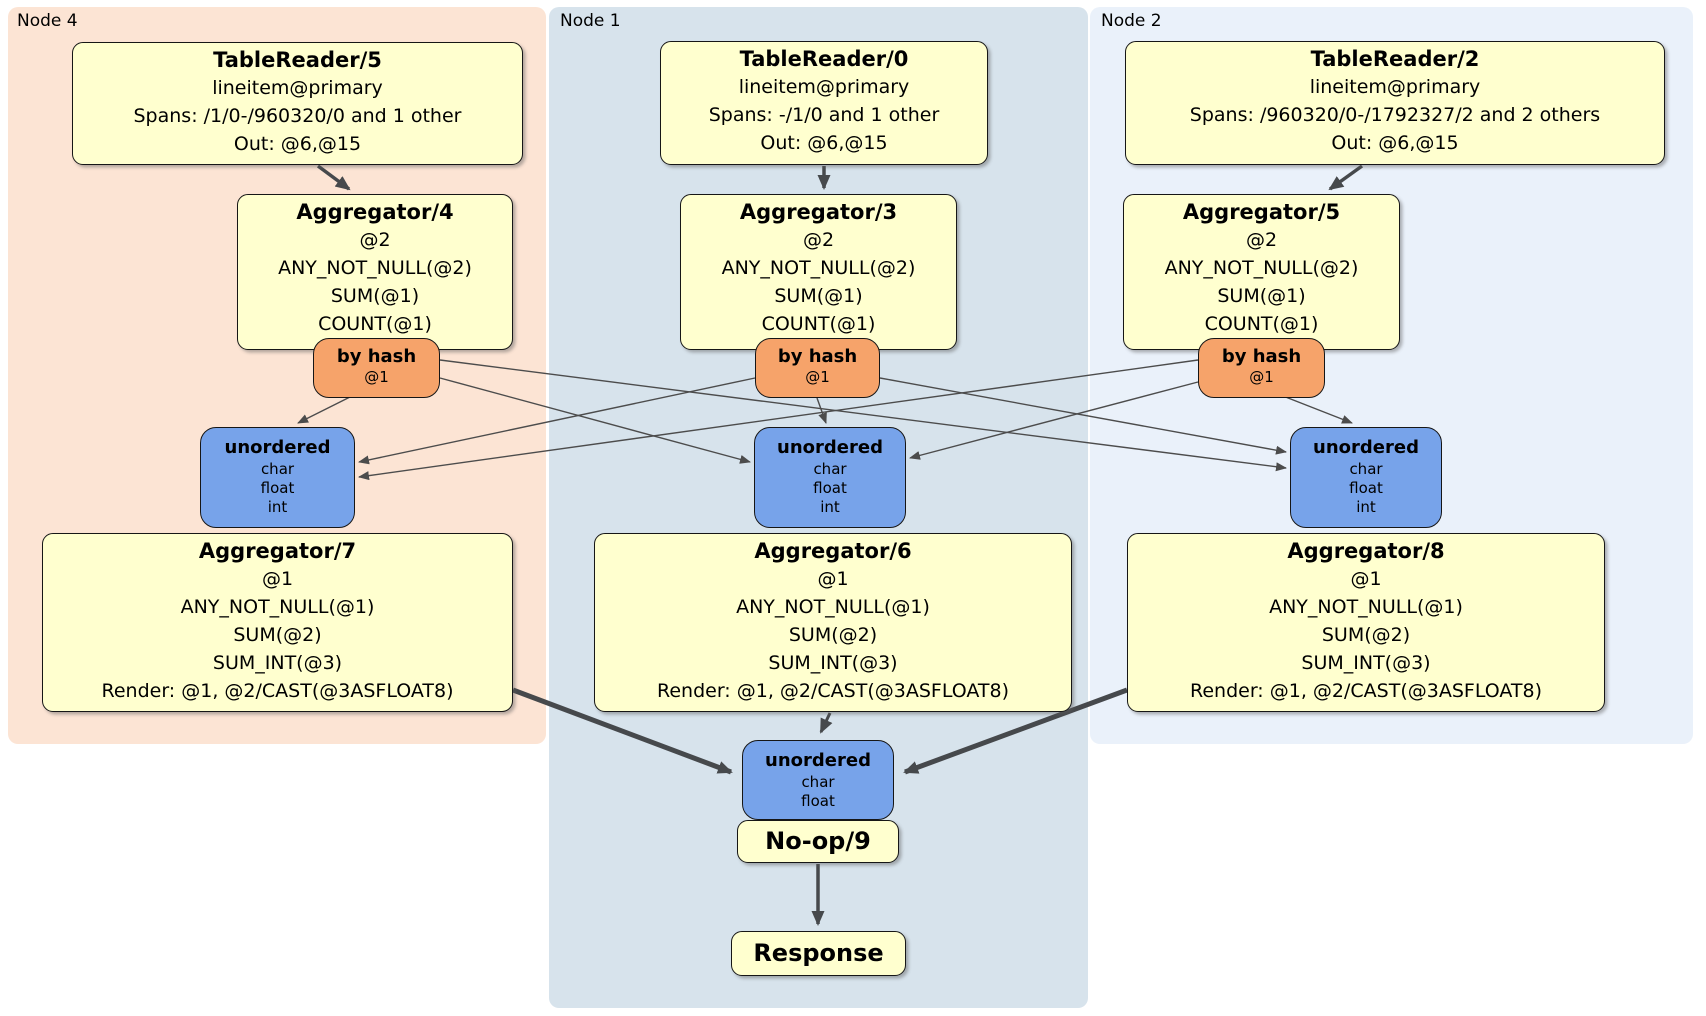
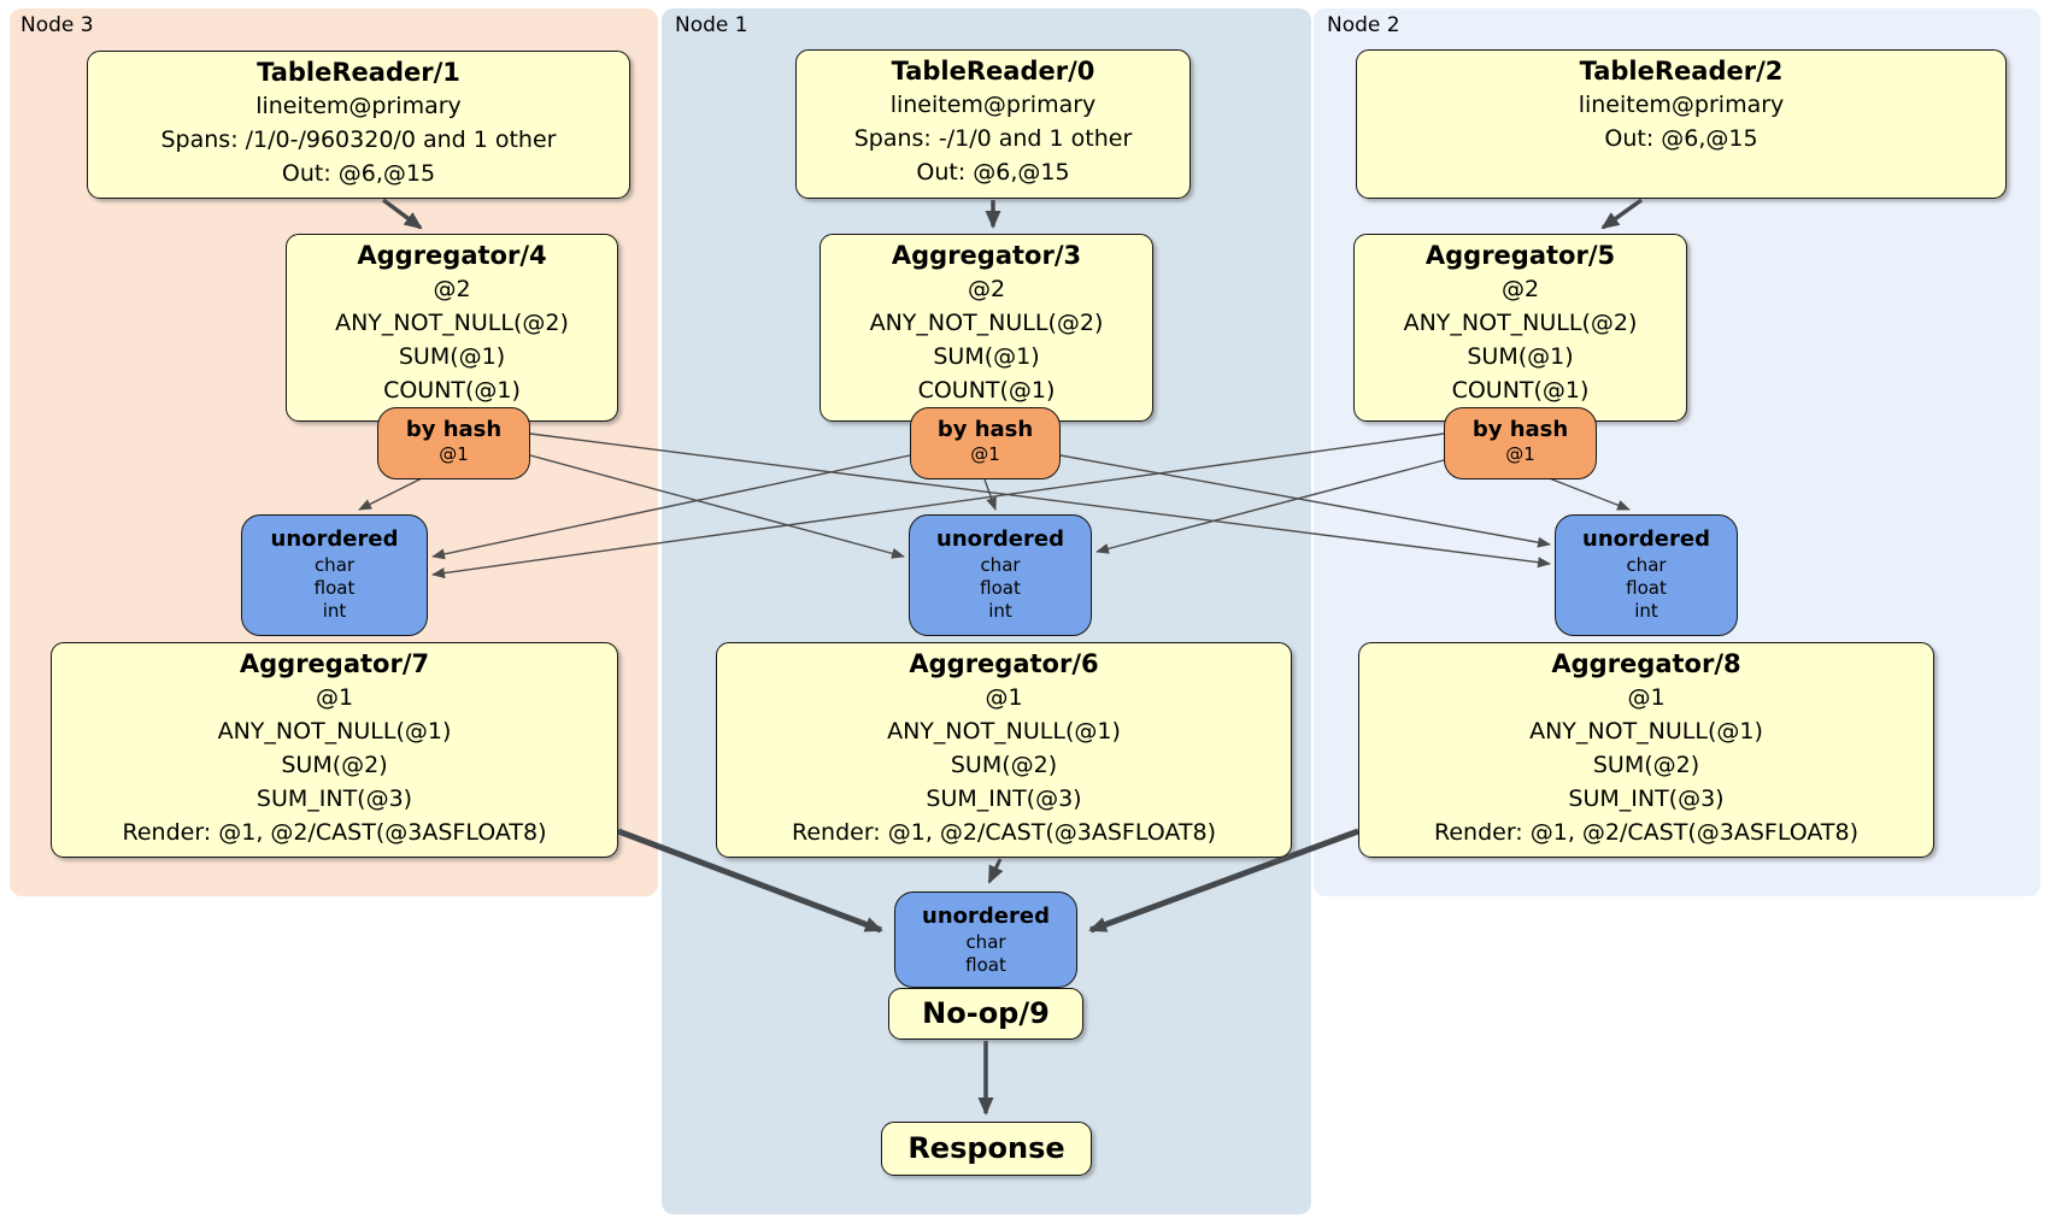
- Node 4
+ Node 3
  Node 1
  Node 2
- TableReader/5
+ TableReader/1
  lineitem@primary
  Spans: /1/0-/960320/0 and 1 other
  Out: @6,@15
  Aggregator/4
  @2
  ANY_NOT_NULL(@2)
  SUM(@1)
  COUNT(@1)
  by hash
  @1
  unordered
  char
  float
  int
  Aggregator/7
  @1
  ANY_NOT_NULL(@1)
  SUM(@2)
  SUM_INT(@3)
  Render: @1, @2/CAST(@3ASFLOAT8)
  TableReader/0
  lineitem@primary
  Spans: -/1/0 and 1 other
  Out: @6,@15
  Aggregator/3
  @2
  ANY_NOT_NULL(@2)
  SUM(@1)
  COUNT(@1)
  by hash
  @1
  unordered
  char
  float
  int
  Aggregator/6
  @1
  ANY_NOT_NULL(@1)
  SUM(@2)
  SUM_INT(@3)
  Render: @1, @2/CAST(@3ASFLOAT8)
  TableReader/2
  lineitem@primary
- Spans: /960320/0-/1792327/2 and 2 others
  Out: @6,@15
  Aggregator/5
  @2
  ANY_NOT_NULL(@2)
  SUM(@1)
  COUNT(@1)
  by hash
  @1
  unordered
  char
  float
  int
  Aggregator/8
  @1
  ANY_NOT_NULL(@1)
  SUM(@2)
  SUM_INT(@3)
  Render: @1, @2/CAST(@3ASFLOAT8)
  unordered
  char
  float
  No-op/9
  Response
